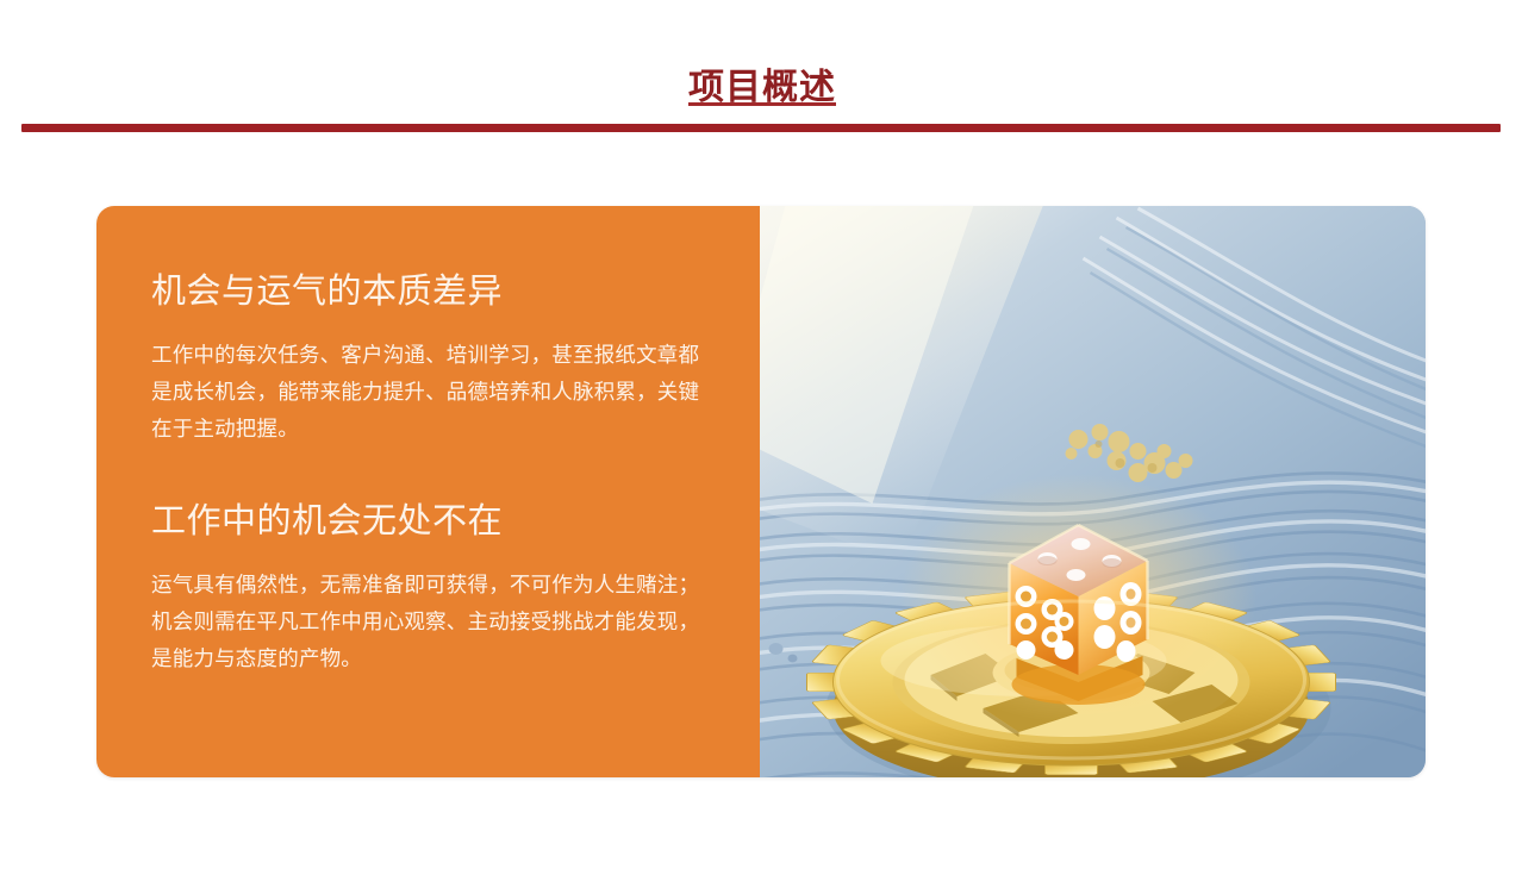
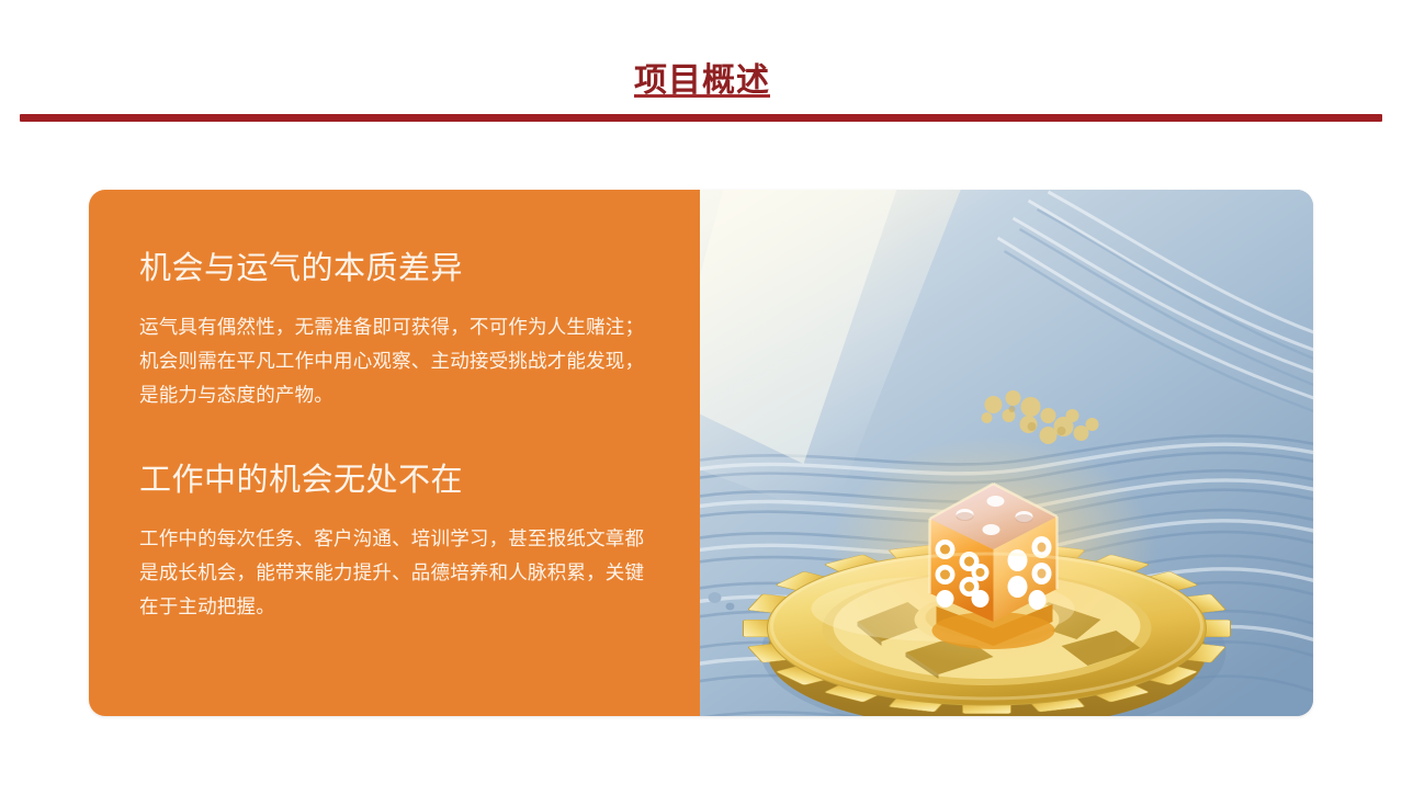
  项目概述
  机会与运气的本质差异
- 工作中的每次任务、客户沟通、培训学习，甚至报纸文章都是成长机会，能带来能力提升、品德培养和人脉积累，关键在于主动把握。
+ 运气具有偶然性，无需准备即可获得，不可作为人生赌注；机会则需在平凡工作中用心观察、主动接受挑战才能发现，是能力与态度的产物。
  工作中的机会无处不在
- 运气具有偶然性，无需准备即可获得，不可作为人生赌注；机会则需在平凡工作中用心观察、主动接受挑战才能发现，是能力与态度的产物。
+ 工作中的每次任务、客户沟通、培训学习，甚至报纸文章都是成长机会，能带来能力提升、品德培养和人脉积累，关键在于主动把握。
